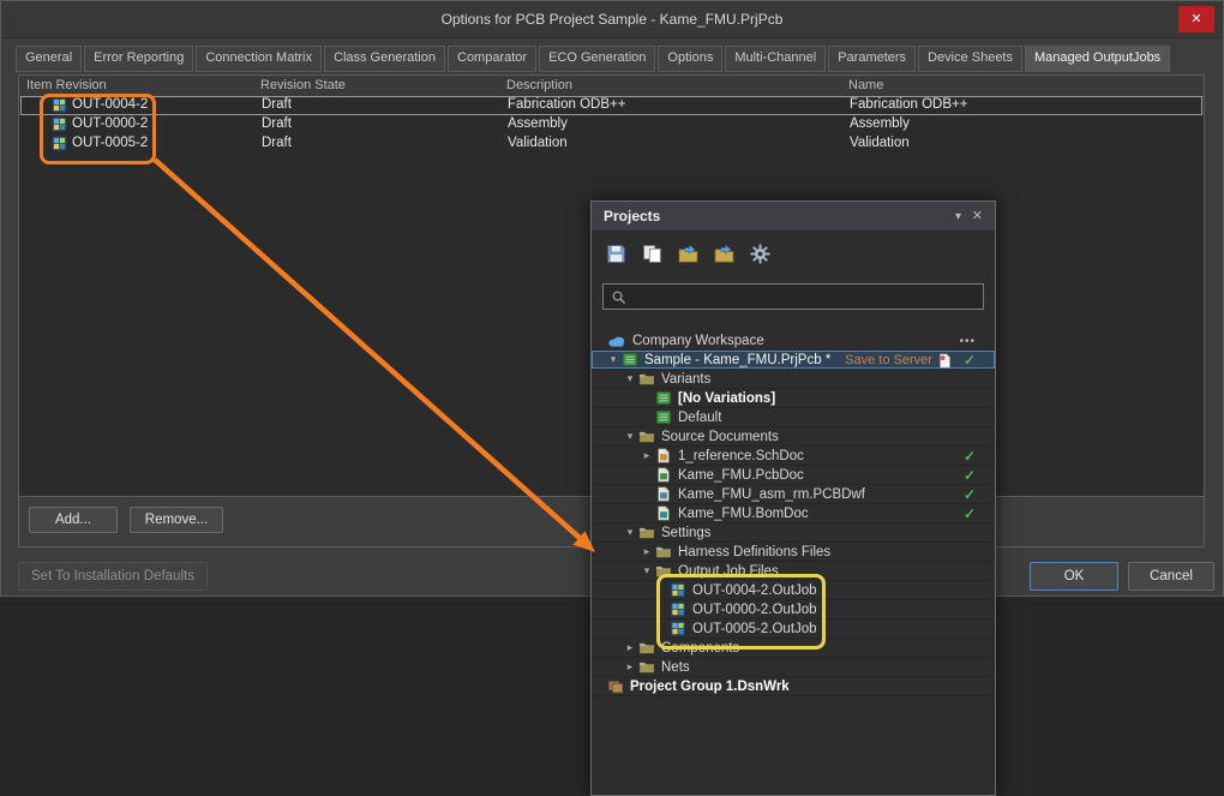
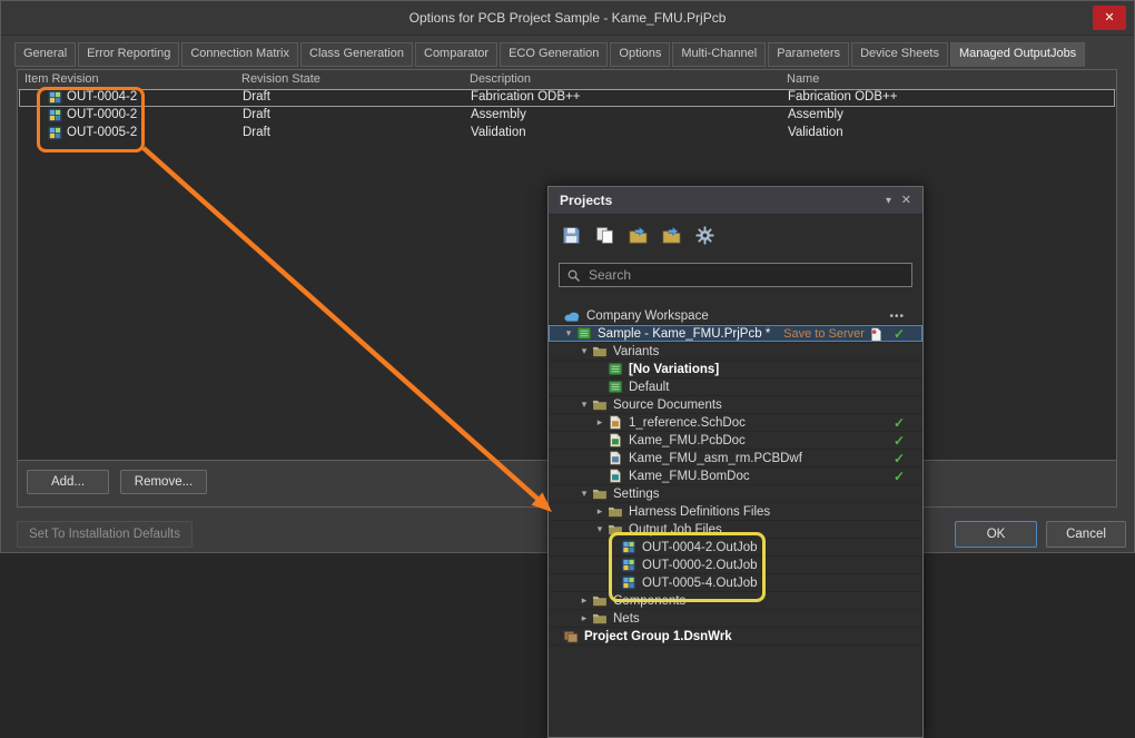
  Options for PCB Project Sample - Kame_FMU.PrjPcb
  ✕
  General
  Error Reporting
  Connection Matrix
  Class Generation
  Comparator
  ECO Generation
  Options
  Multi-Channel
  Parameters
  Device Sheets
  Managed OutputJobs
  Item Revision
  Revision State
  Description
  Name
  OUT-0004-2
  Draft
  Fabrication ODB++
  Fabrication ODB++
  OUT-0000-2
  Draft
  Assembly
  Assembly
  OUT-0005-2
  Draft
  Validation
  Validation
  Add...
  Remove...
  Set To Installation Defaults
  OK
  Cancel
  Projects
  ▾
  ✕
+ Search
  Company Workspace
  •••
  ▾
  Sample - Kame_FMU.PrjPcb *
  Save to Server
  ✓
  ▾
  Variants
  [No Variations]
  Default
  ▾
  Source Documents
  ▸
  1_reference.SchDoc
  ✓
  Kame_FMU.PcbDoc
  ✓
  Kame_FMU_asm_rm.PCBDwf
  ✓
  Kame_FMU.BomDoc
  ✓
  ▾
  Settings
  ▸
  Harness Definitions Files
  ▾
  Output Job Files
  OUT-0004-2.OutJob
  OUT-0000-2.OutJob
- OUT-0005-2.OutJob
+ OUT-0005-4.OutJob
  ▸
  Components
  ▸
  Nets
  Project Group 1.DsnWrk
